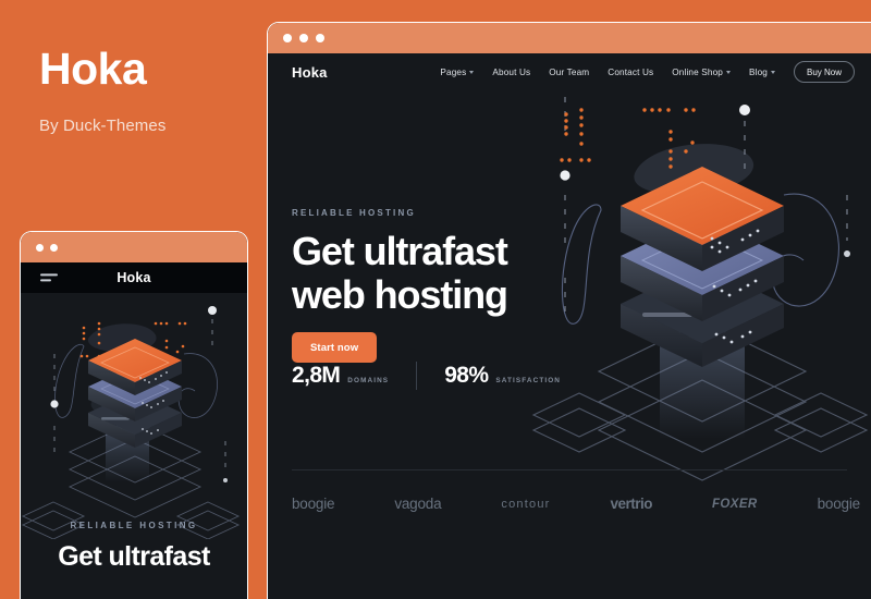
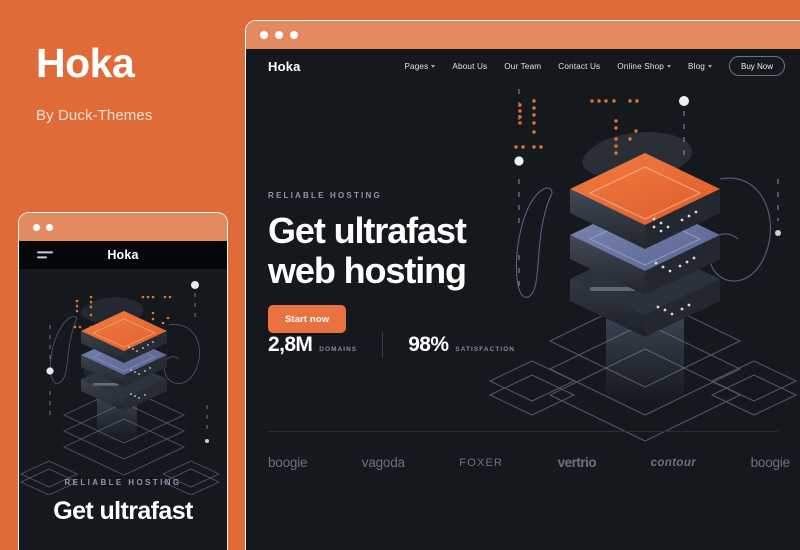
  Hoka
  By Duck-Themes
  Hoka
  RELIABLE HOSTING
  Get ultrafast
  Hoka
  Pages
  About Us
  Our Team
  Contact Us
  Online Shop
  Blog
  Buy Now
  RELIABLE HOSTING
  Get ultrafast
  web hosting
  Start now
  2,8M
  98%
  boogie
  vagoda
- contour
+ FOXER
  vertrio
- FOXER
+ contour
  boogie
